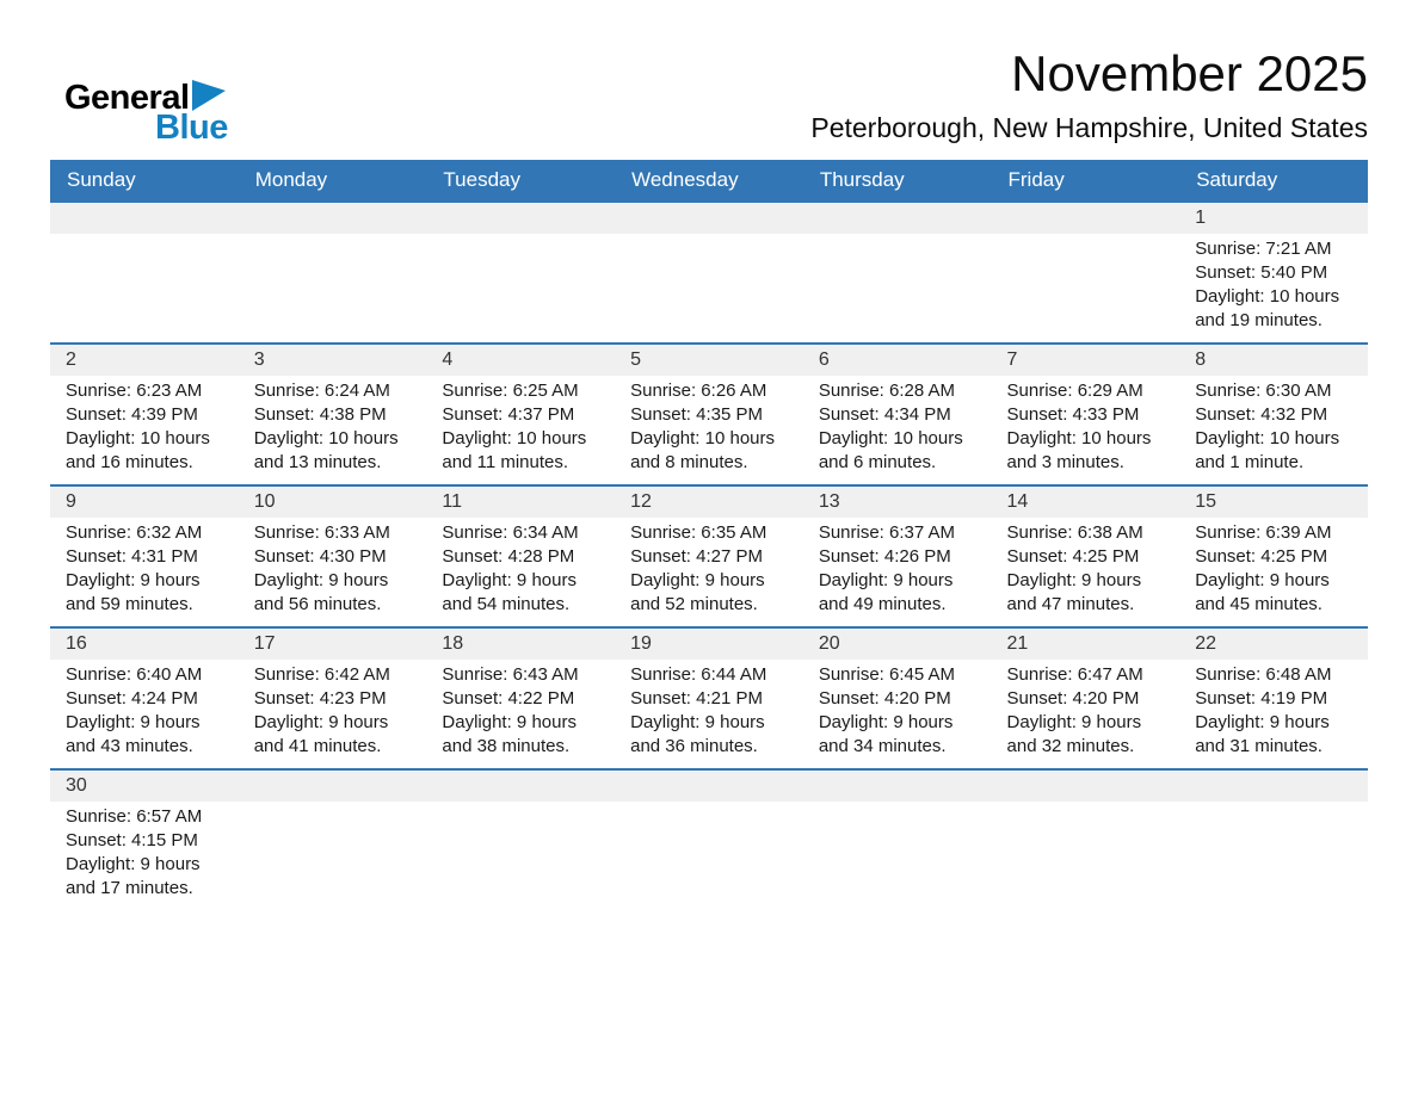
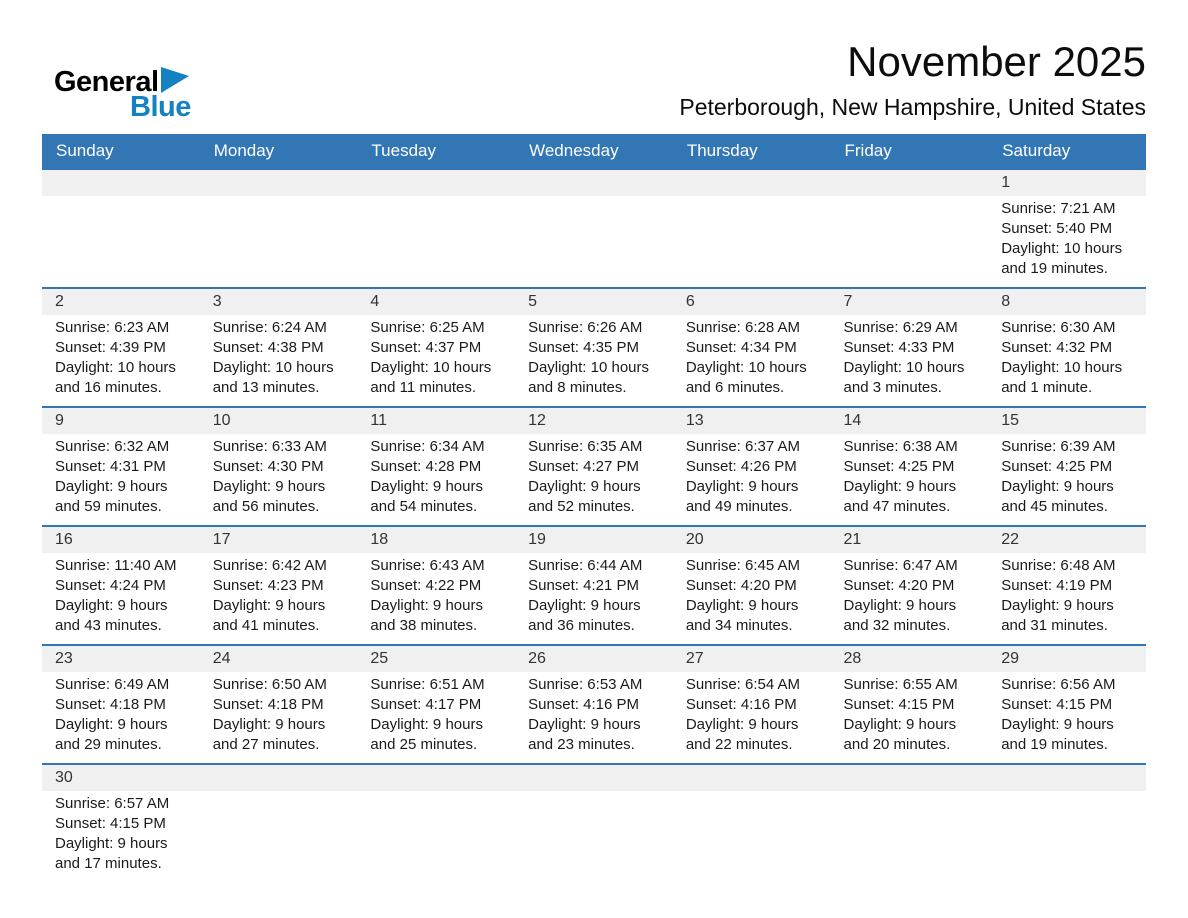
  General
  Blue
  November 2025
  Peterborough, New Hampshire, United States
  Sunday	Monday	Tuesday	Wednesday	Thursday	Friday	Saturday
  						1Sunrise: 7:21 AMSunset: 5:40 PMDaylight: 10 hours and 19 minutes.
  2Sunrise: 6:23 AMSunset: 4:39 PMDaylight: 10 hours and 16 minutes.	3Sunrise: 6:24 AMSunset: 4:38 PMDaylight: 10 hours and 13 minutes.	4Sunrise: 6:25 AMSunset: 4:37 PMDaylight: 10 hours and 11 minutes.	5Sunrise: 6:26 AMSunset: 4:35 PMDaylight: 10 hours and 8 minutes.	6Sunrise: 6:28 AMSunset: 4:34 PMDaylight: 10 hours and 6 minutes.	7Sunrise: 6:29 AMSunset: 4:33 PMDaylight: 10 hours and 3 minutes.	8Sunrise: 6:30 AMSunset: 4:32 PMDaylight: 10 hours and 1 minute.
  9Sunrise: 6:32 AMSunset: 4:31 PMDaylight: 9 hours and 59 minutes.	10Sunrise: 6:33 AMSunset: 4:30 PMDaylight: 9 hours and 56 minutes.	11Sunrise: 6:34 AMSunset: 4:28 PMDaylight: 9 hours and 54 minutes.	12Sunrise: 6:35 AMSunset: 4:27 PMDaylight: 9 hours and 52 minutes.	13Sunrise: 6:37 AMSunset: 4:26 PMDaylight: 9 hours and 49 minutes.	14Sunrise: 6:38 AMSunset: 4:25 PMDaylight: 9 hours and 47 minutes.	15Sunrise: 6:39 AMSunset: 4:25 PMDaylight: 9 hours and 45 minutes.
- 16Sunrise: 6:40 AMSunset: 4:24 PMDaylight: 9 hours and 43 minutes.	17Sunrise: 6:42 AMSunset: 4:23 PMDaylight: 9 hours and 41 minutes.	18Sunrise: 6:43 AMSunset: 4:22 PMDaylight: 9 hours and 38 minutes.	19Sunrise: 6:44 AMSunset: 4:21 PMDaylight: 9 hours and 36 minutes.	20Sunrise: 6:45 AMSunset: 4:20 PMDaylight: 9 hours and 34 minutes.	21Sunrise: 6:47 AMSunset: 4:20 PMDaylight: 9 hours and 32 minutes.	22Sunrise: 6:48 AMSunset: 4:19 PMDaylight: 9 hours and 31 minutes.
+ 16Sunrise: 11:40 AMSunset: 4:24 PMDaylight: 9 hours and 43 minutes.	17Sunrise: 6:42 AMSunset: 4:23 PMDaylight: 9 hours and 41 minutes.	18Sunrise: 6:43 AMSunset: 4:22 PMDaylight: 9 hours and 38 minutes.	19Sunrise: 6:44 AMSunset: 4:21 PMDaylight: 9 hours and 36 minutes.	20Sunrise: 6:45 AMSunset: 4:20 PMDaylight: 9 hours and 34 minutes.	21Sunrise: 6:47 AMSunset: 4:20 PMDaylight: 9 hours and 32 minutes.	22Sunrise: 6:48 AMSunset: 4:19 PMDaylight: 9 hours and 31 minutes.
+ 23Sunrise: 6:49 AMSunset: 4:18 PMDaylight: 9 hours and 29 minutes.	24Sunrise: 6:50 AMSunset: 4:18 PMDaylight: 9 hours and 27 minutes.	25Sunrise: 6:51 AMSunset: 4:17 PMDaylight: 9 hours and 25 minutes.	26Sunrise: 6:53 AMSunset: 4:16 PMDaylight: 9 hours and 23 minutes.	27Sunrise: 6:54 AMSunset: 4:16 PMDaylight: 9 hours and 22 minutes.	28Sunrise: 6:55 AMSunset: 4:15 PMDaylight: 9 hours and 20 minutes.	29Sunrise: 6:56 AMSunset: 4:15 PMDaylight: 9 hours and 19 minutes.
  30Sunrise: 6:57 AMSunset: 4:15 PMDaylight: 9 hours and 17 minutes.
